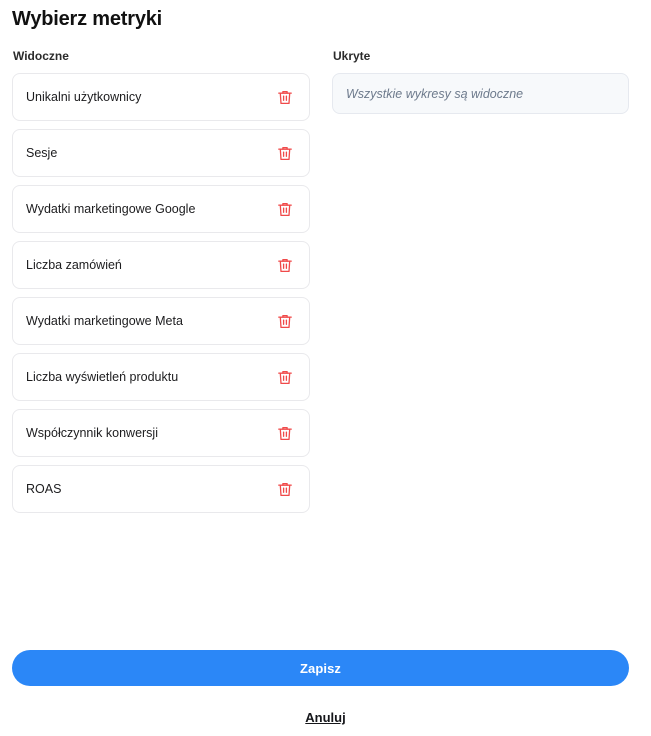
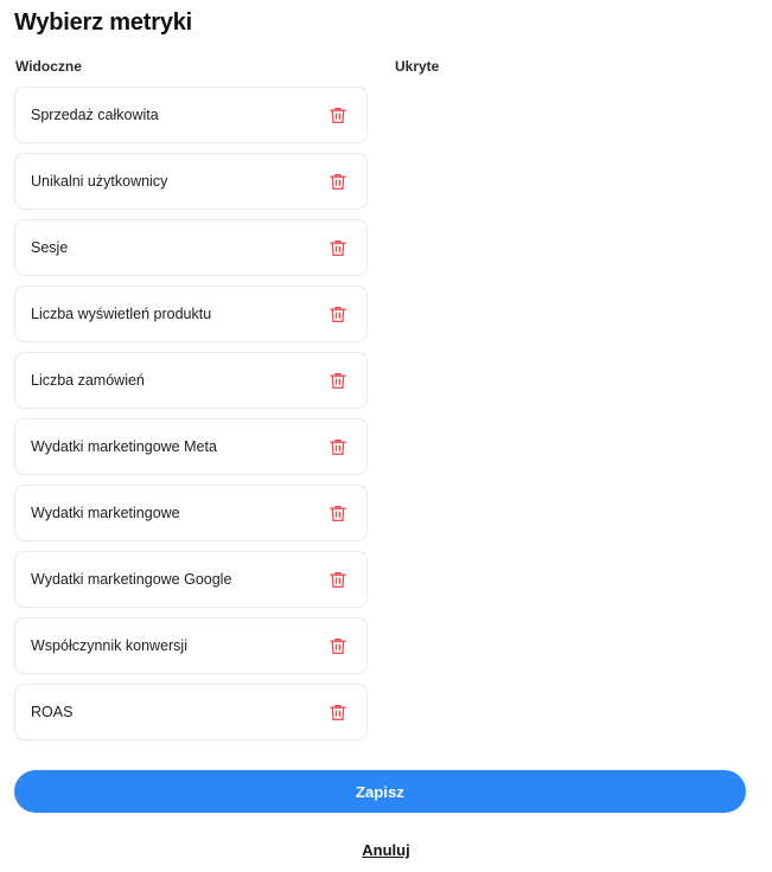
  Wybierz metryki
  Widoczne
+ Sprzedaż całkowita
  Unikalni użytkownicy
  Sesje
- Wydatki marketingowe Google
+ Liczba wyświetleń produktu
  Liczba zamówień
  Wydatki marketingowe Meta
+ Wydatki marketingowe
- Liczba wyświetleń produktu
+ Wydatki marketingowe Google
  Współczynnik konwersji
  ROAS
  Ukryte
- Wszystkie wykresy są widoczne
  Zapisz
  Anuluj
